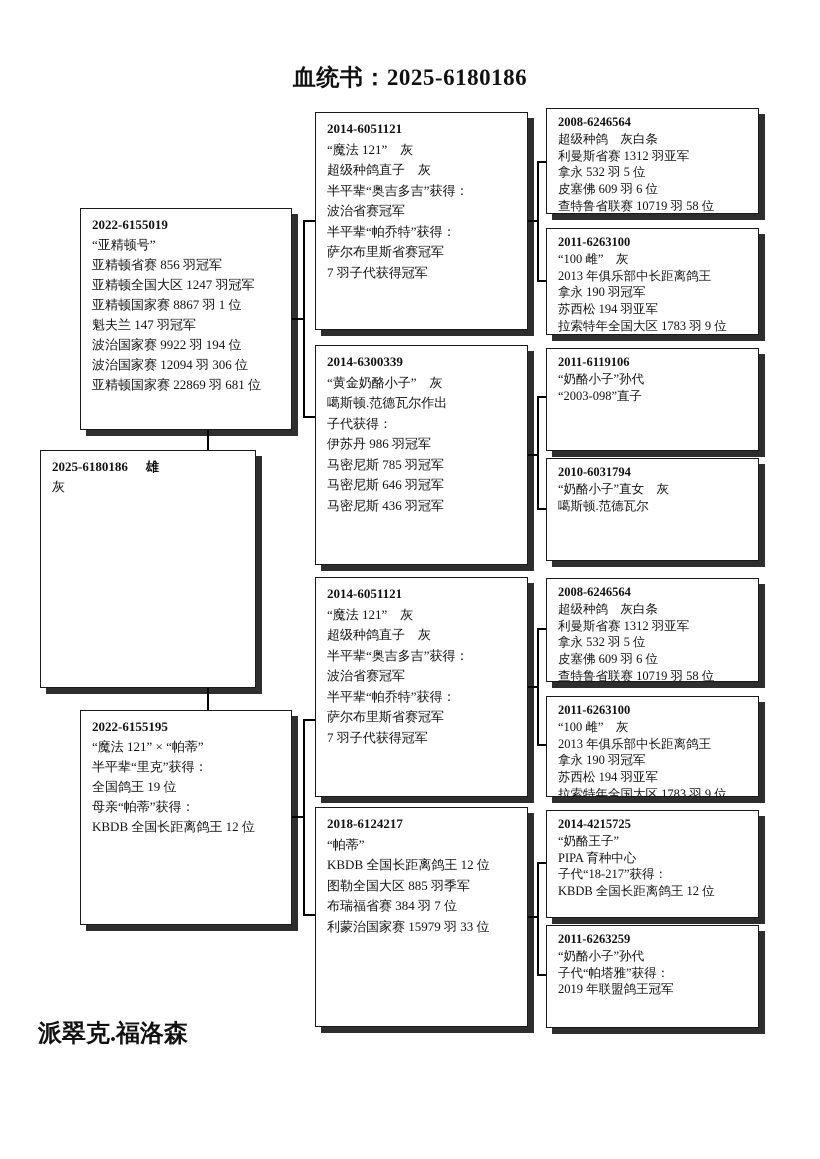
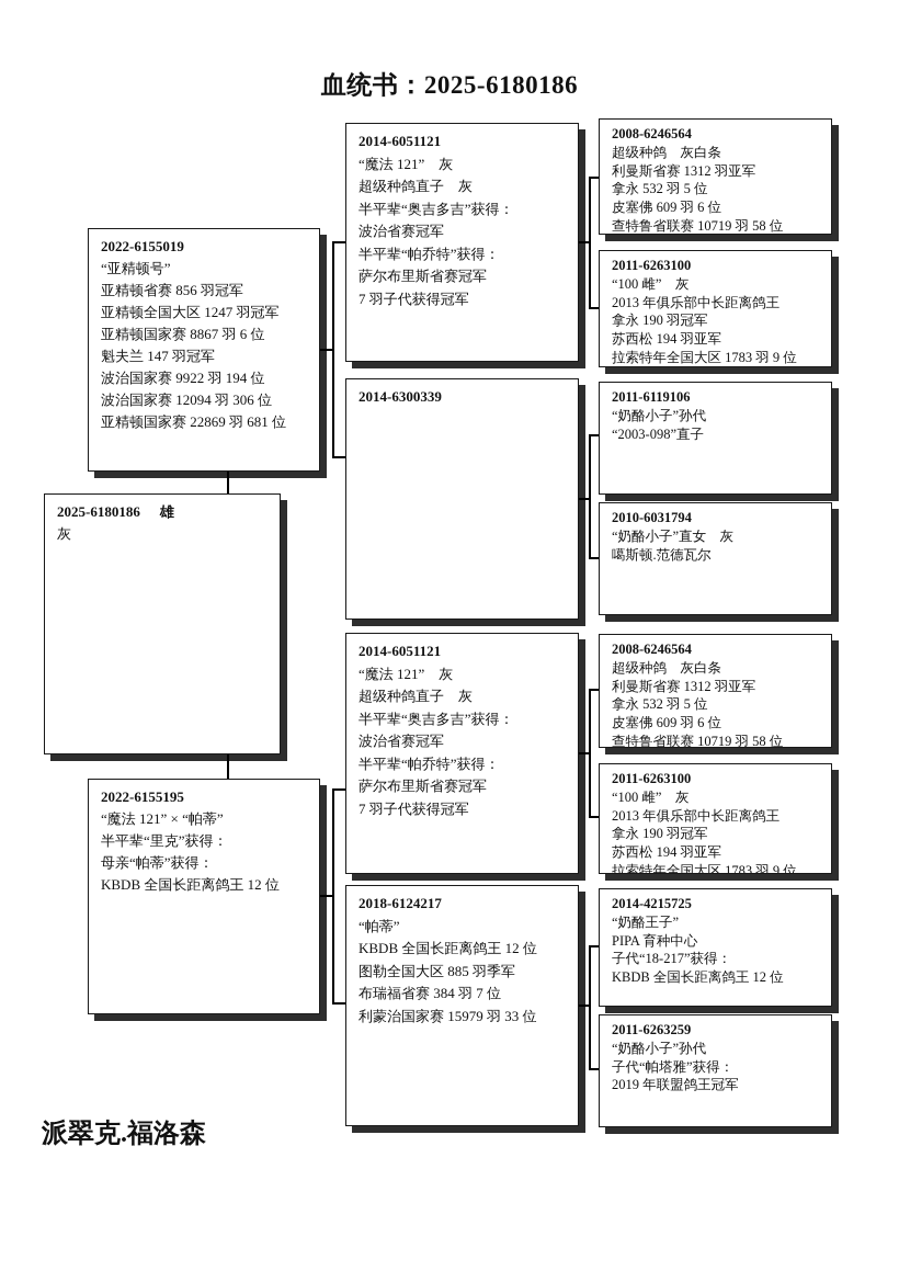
  血统书：2025-6180186
  2022-6155019
  “亚精顿号”
  亚精顿省赛 856 羽冠军
  亚精顿全国大区 1247 羽冠军
- 亚精顿国家赛 8867 羽 1 位
+ 亚精顿国家赛 8867 羽 6 位
  魁夫兰 147 羽冠军
  波治国家赛 9922 羽 194 位
  波治国家赛 12094 羽 306 位
  亚精顿国家赛 22869 羽 681 位
  2025-6180186 雄
  灰
  2022-6155195
  “魔法 121” × “帕蒂”
  半平辈“里克”获得：
- 全国鸽王 19 位
  母亲“帕蒂”获得：
  KBDB 全国长距离鸽王 12 位
  2014-6051121
  “魔法 121” 灰
  超级种鸽直子 灰
  半平辈“奥吉多吉”获得：
  波治省赛冠军
  半平辈“帕乔特”获得：
  萨尔布里斯省赛冠军
  7 羽子代获得冠军
  2014-6300339
- “黄金奶酪小子” 灰
- 噶斯顿.范德瓦尔作出
- 子代获得：
- 伊苏丹 986 羽冠军
- 马密尼斯 785 羽冠军
- 马密尼斯 646 羽冠军
- 马密尼斯 436 羽冠军
  2014-6051121
  “魔法 121” 灰
  超级种鸽直子 灰
  半平辈“奥吉多吉”获得：
  波治省赛冠军
  半平辈“帕乔特”获得：
  萨尔布里斯省赛冠军
  7 羽子代获得冠军
  2018-6124217
  “帕蒂”
  KBDB 全国长距离鸽王 12 位
  图勒全国大区 885 羽季军
  布瑞福省赛 384 羽 7 位
  利蒙治国家赛 15979 羽 33 位
  2008-6246564
  超级种鸽 灰白条
  利曼斯省赛 1312 羽亚军
  拿永 532 羽 5 位
  皮塞佛 609 羽 6 位
  查特鲁省联赛 10719 羽 58 位
  2011-6263100
  “100 雌” 灰
  2013 年俱乐部中长距离鸽王
  拿永 190 羽冠军
  苏西松 194 羽亚军
  拉索特年全国大区 1783 羽 9 位
  2011-6119106
  “奶酪小子”孙代
  “2003-098”直子
  2010-6031794
  “奶酪小子”直女 灰
  噶斯顿.范德瓦尔
  2008-6246564
  超级种鸽 灰白条
  利曼斯省赛 1312 羽亚军
  拿永 532 羽 5 位
  皮塞佛 609 羽 6 位
  查特鲁省联赛 10719 羽 58 位
  2011-6263100
  “100 雌” 灰
  2013 年俱乐部中长距离鸽王
  拿永 190 羽冠军
  苏西松 194 羽亚军
  拉索特年全国大区 1783 羽 9 位
  2014-4215725
  “奶酪王子”
  PIPA 育种中心
  子代“18-217”获得：
  KBDB 全国长距离鸽王 12 位
  2011-6263259
  “奶酪小子”孙代
  子代“帕塔雅”获得：
  2019 年联盟鸽王冠军
  派翠克.福洛森
